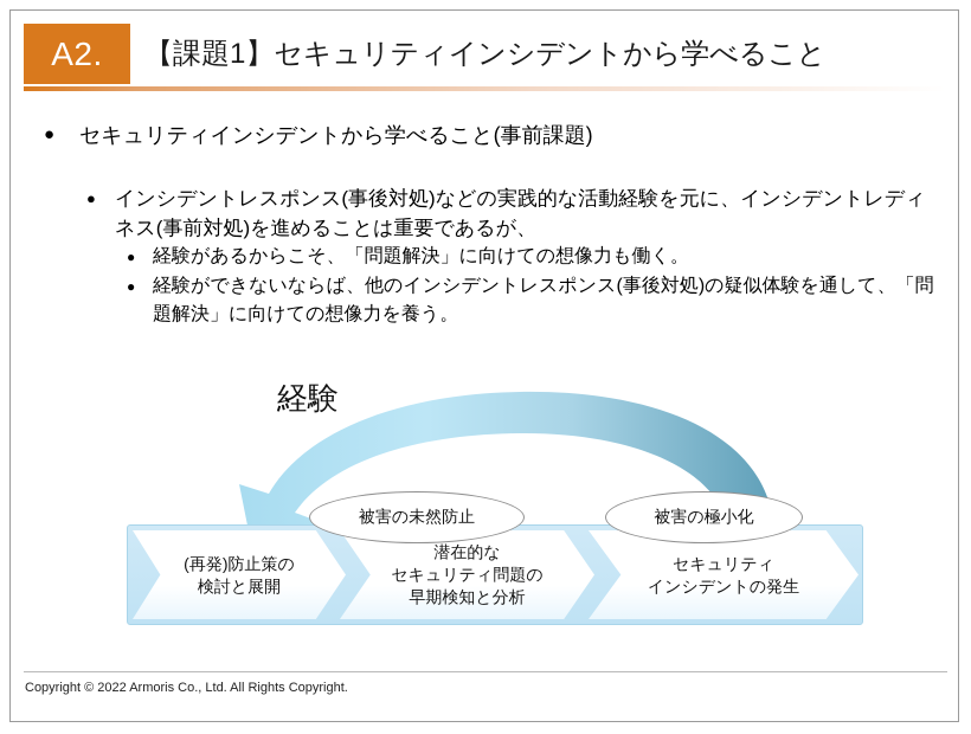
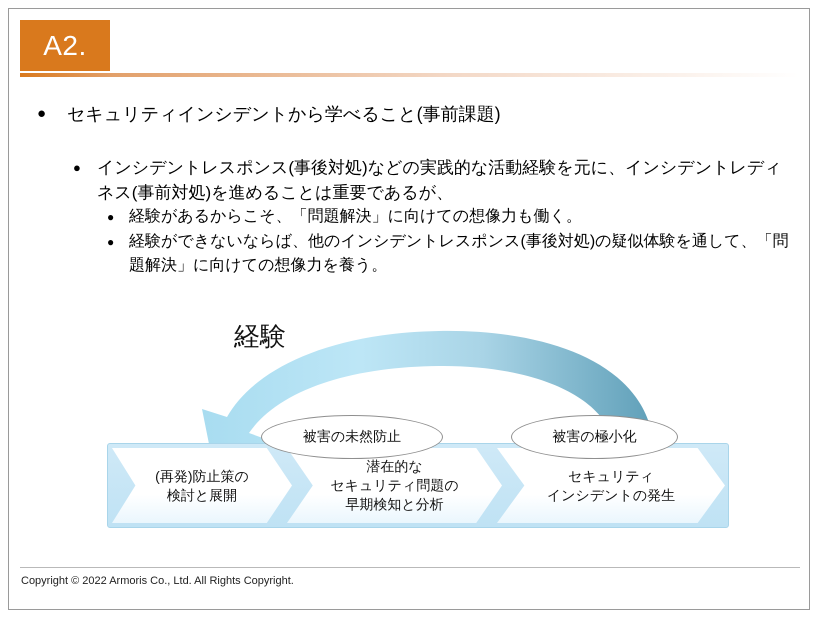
  A2.
- 【課題1】セキュリティインシデントから学べること
  ●
  セキュリティインシデントから学べること(事前課題)
  ●
  インシデントレスポンス(事後対処)などの実践的な活動経験を元に、インシデントレディネス(事前対処)を進めることは重要であるが、
  ●
  経験があるからこそ、「問題解決」に向けての想像力も働く。
  ●
  経験ができないならば、他のインシデントレスポンス(事後対処)の疑似体験を通して、「問題解決」に向けての想像力を養う。
  経験
  (再発)防止策の
  検討と展開
  潜在的な
  セキュリティ問題の
  早期検知と分析
  セキュリティ
  インシデントの発生
  被害の未然防止
  被害の極小化
  Copyright © 2022 Armoris Co., Ltd. All Rights Copyright.
